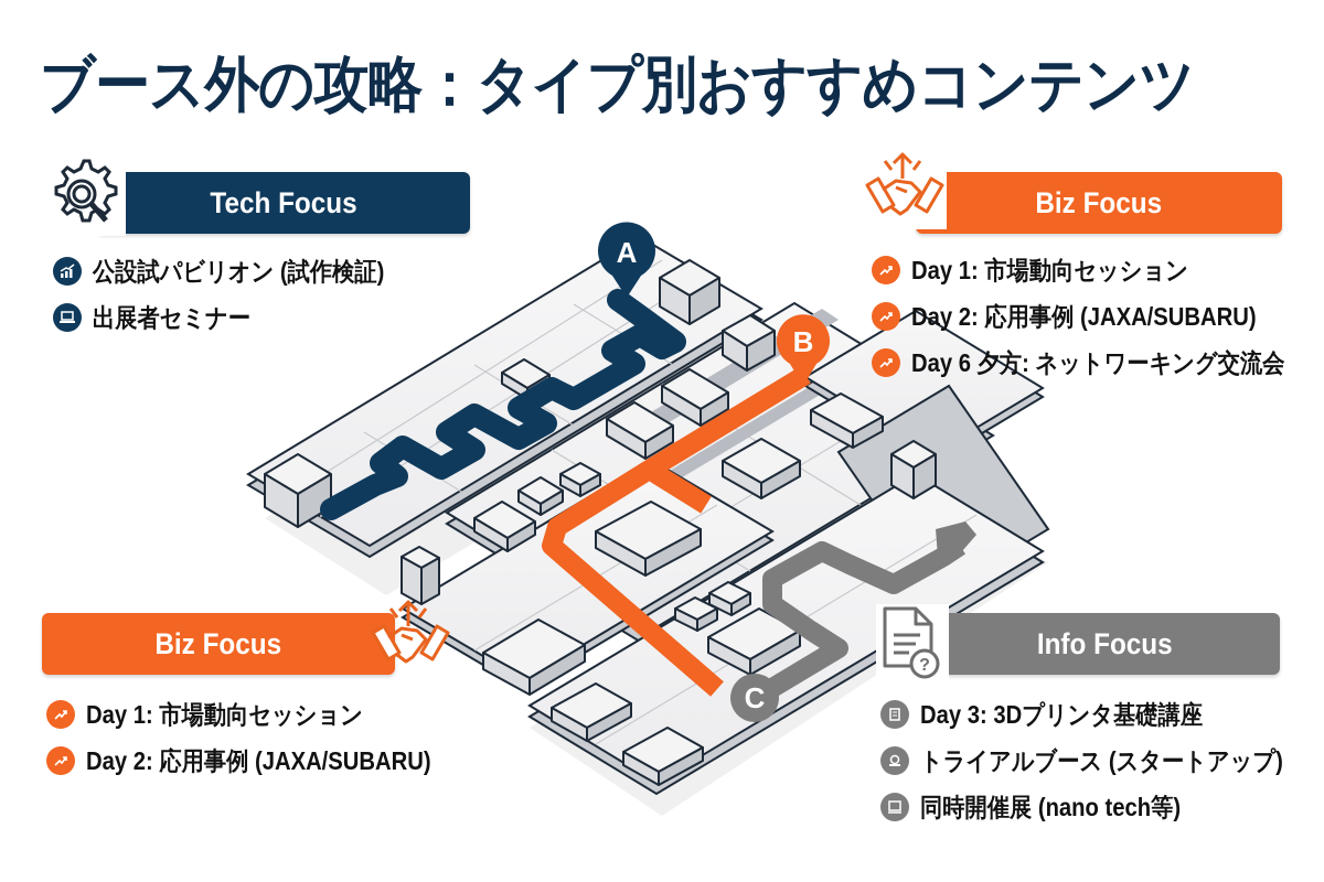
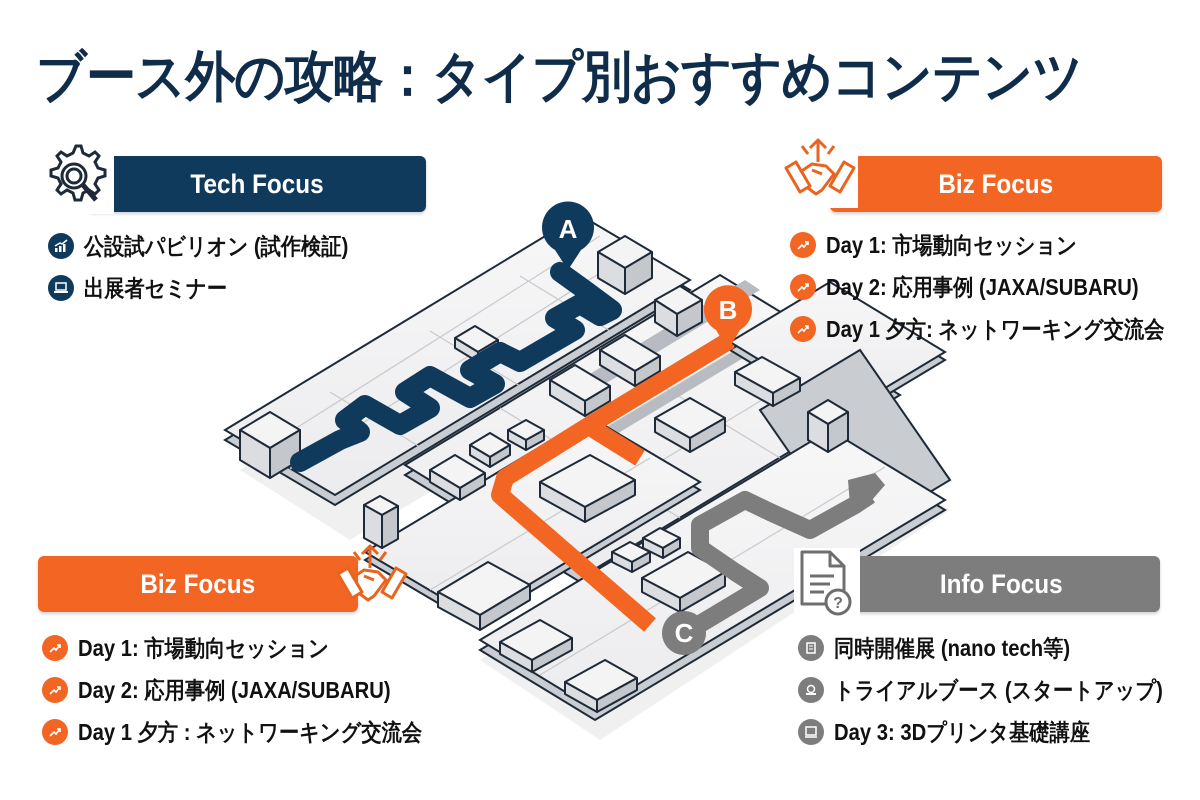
  A
  B
  C
  ブース外の攻略：タイプ別おすすめコンテンツ
  Tech Focus
  公設試パビリオン (試作検証)
  出展者セミナー
  Biz Focus
  Day 1: 市場動向セッション
  Day 2: 応用事例 (JAXA/SUBARU)
- Day 6 夕方: ネットワーキング交流会
+ Day 1 夕方: ネットワーキング交流会
  Biz Focus
  Day 1: 市場動向セッション
  Day 2: 応用事例 (JAXA/SUBARU)
+ Day 1 夕方 : ネットワーキング交流会
  Info Focus
  ?
- Day 3: 3Dプリンタ基礎講座
+ 同時開催展 (nano tech等)
  トライアルブース (スタートアップ)
- 同時開催展 (nano tech等)
+ Day 3: 3Dプリンタ基礎講座
